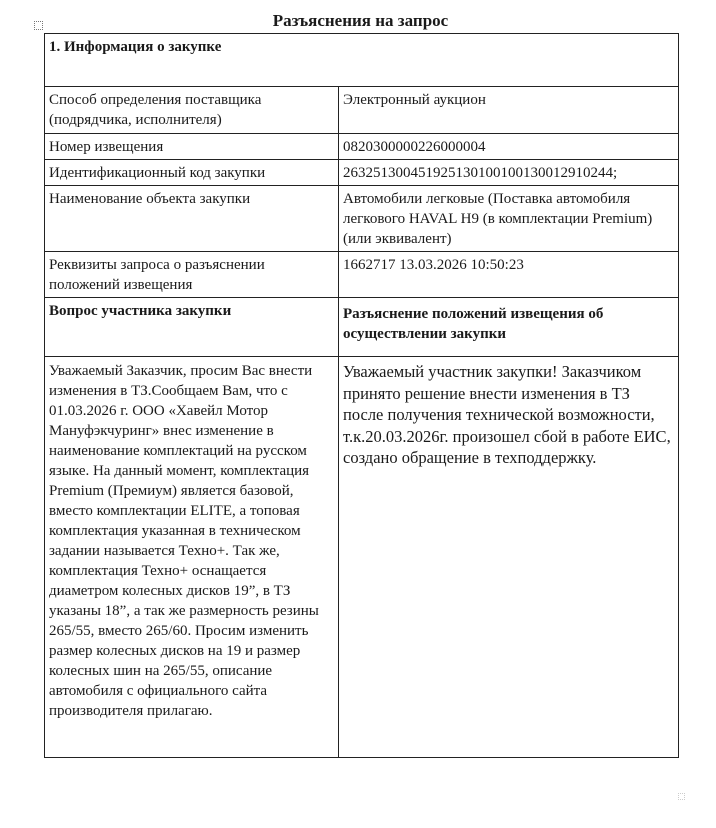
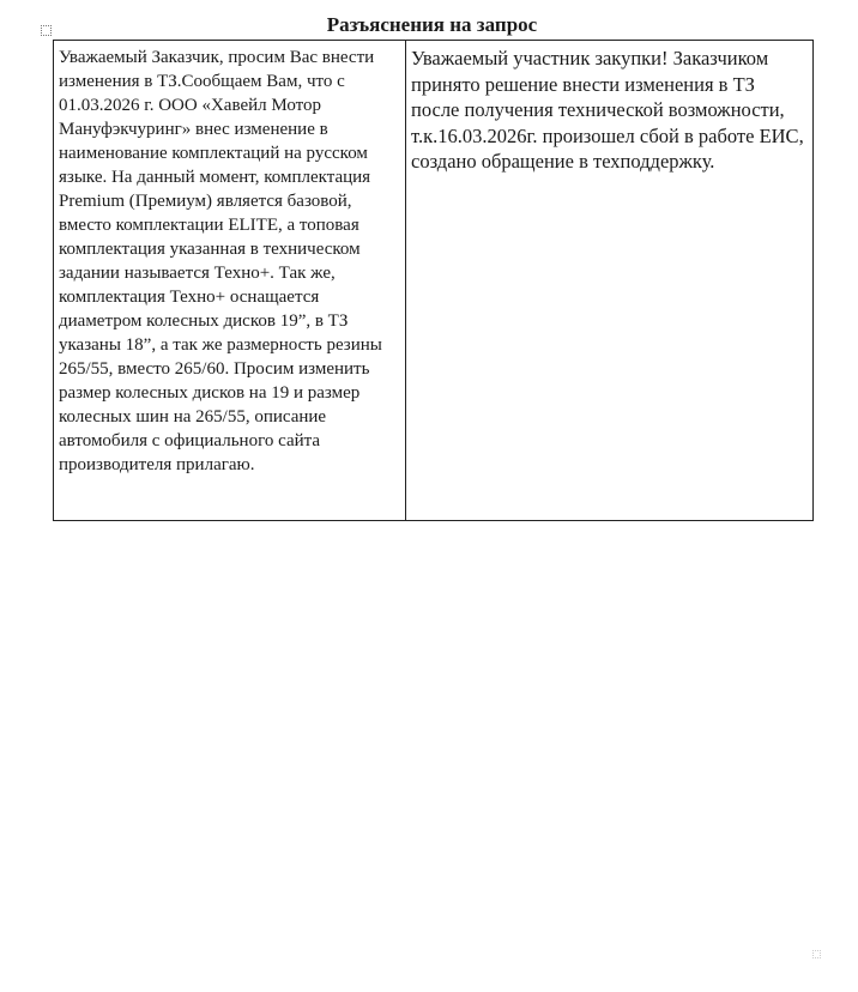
  Разъяснения на запрос
- 1. Информация о закупке
- Способ определения поставщика (подрядчика, исполнителя)	Электронный аукцион
- Номер извещения	0820300000226000004
- Идентификационный код закупки	263251300451925130100100130012910244;
- Наименование объекта закупки	Автомобили легковые (Поставка автомобиля легкового HAVAL H9 (в комплектации Premium) (или эквивалент)
- Реквизиты запроса о разъяснении положений извещения	1662717 13.03.2026 10:50:23
- Вопрос участника закупки	Разъяснение положений извещения об осуществлении закупки
- Уважаемый Заказчик, просим Вас внести изменения в ТЗ.Сообщаем Вам, что с 01.03.2026 г. ООО «Хавейл Мотор Мануфэкчуринг» внес изменение в наименование комплектаций на русском языке. На данный момент, комплектация Premium (Премиум) является базовой, вместо комплектации ELITE, а топовая комплектация указанная в техническом задании называется Техно+. Так же, комплектация Техно+ оснащается диаметром колесных дисков 19”, в ТЗ указаны 18”, а так же размерность резины 265/55, вместо 265/60. Просим изменить размер колесных дисков на 19 и размер колесных шин на 265/55, описание автомобиля с официального сайта производителя прилагаю.	Уважаемый участник закупки! Заказчиком принято решение внести изменения в ТЗ после получения технической возможности, т.к.20.03.2026г. произошел сбой в работе ЕИС, создано обращение в техподдержку.
+ Уважаемый Заказчик, просим Вас внести изменения в ТЗ.Сообщаем Вам, что с 01.03.2026 г. ООО «Хавейл Мотор Мануфэкчуринг» внес изменение в наименование комплектаций на русском языке. На данный момент, комплектация Premium (Премиум) является базовой, вместо комплектации ELITE, а топовая комплектация указанная в техническом задании называется Техно+. Так же, комплектация Техно+ оснащается диаметром колесных дисков 19”, в ТЗ указаны 18”, а так же размерность резины 265/55, вместо 265/60. Просим изменить размер колесных дисков на 19 и размер колесных шин на 265/55, описание автомобиля с официального сайта производителя прилагаю.	Уважаемый участник закупки! Заказчиком принято решение внести изменения в ТЗ после получения технической возможности, т.к.16.03.2026г. произошел сбой в работе ЕИС, создано обращение в техподдержку.
